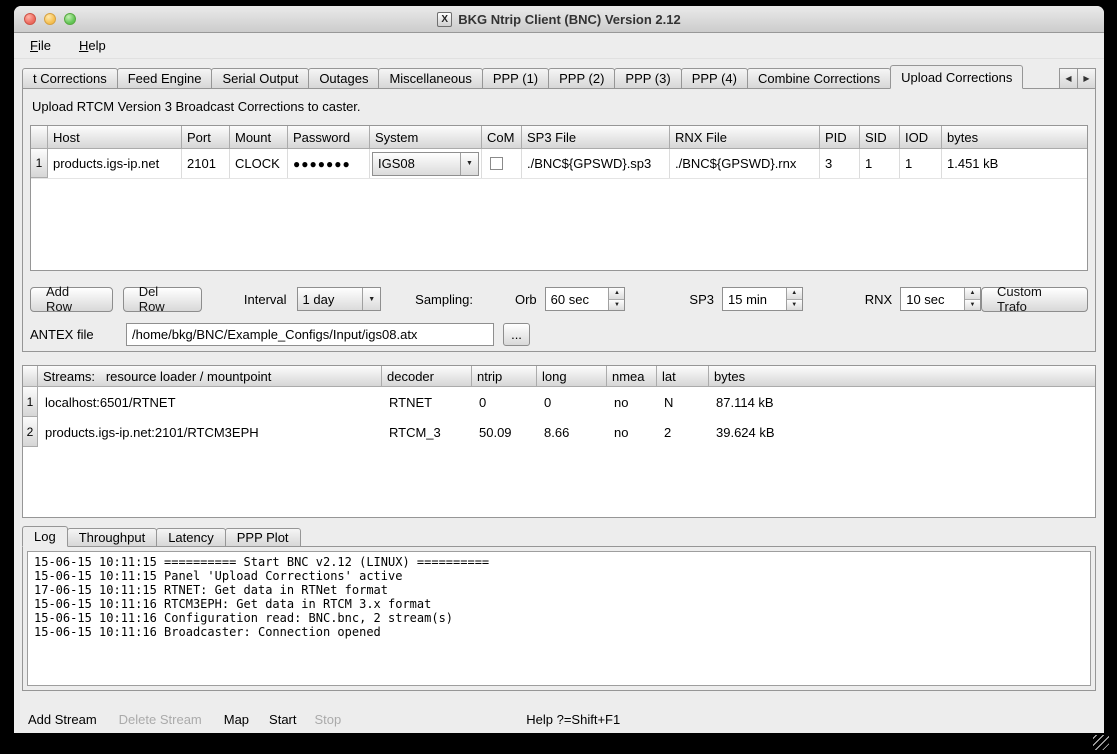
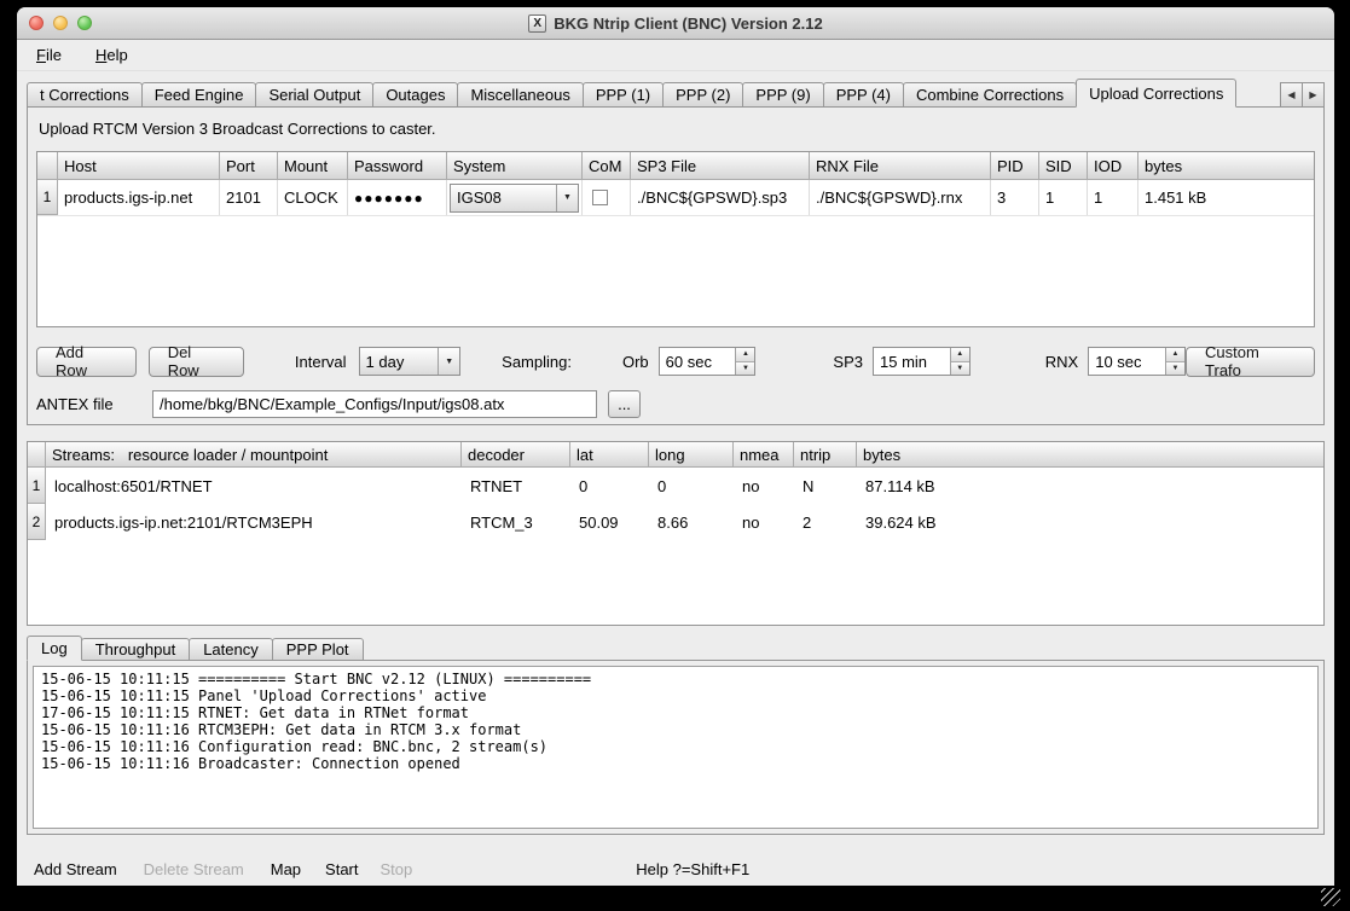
  X
  BKG Ntrip Client (BNC) Version 2.12
  File
  Help
  t Corrections
  Feed Engine
  Serial Output
  Outages
  Miscellaneous
  PPP (1)
  PPP (2)
- PPP (3)
+ PPP (9)
  PPP (4)
  Combine Corrections
  Upload Corrections
  ◀
  ▶
  Upload RTCM Version 3 Broadcast Corrections to caster.
  Host
  Port
  Mount
  Password
  System
  CoM
  SP3 File
  RNX File
  PID
  SID
  IOD
  bytes
  1
  products.igs-ip.net
  2101
  CLOCK
  ●●●●●●●
  IGS08
  ./BNC${GPSWD}.sp3
  ./BNC${GPSWD}.rnx
  3
  1
  1
  1.451 kB
  Add Row
  Del Row
  Interval
  1 day
  Sampling:
  Orb
  60 sec
  SP3
  15 min
  RNX
  10 sec
  Custom Trafo
  ANTEX file
  /home/bkg/BNC/Example_Configs/Input/igs08.atx
  ...
  Streams: resource loader / mountpoint
  decoder
- ntrip
+ lat
  long
  nmea
- lat
+ ntrip
  bytes
  1
  localhost:6501/RTNET
  RTNET
  0
  0
  no
  N
  87.114 kB
  2
  products.igs-ip.net:2101/RTCM3EPH
  RTCM_3
  50.09
  8.66
  no
  2
  39.624 kB
  Log
  Throughput
  Latency
  PPP Plot
  15-06-15 10:11:15 ========== Start BNC v2.12 (LINUX) ==========
  15-06-15 10:11:15 Panel 'Upload Corrections' active
  17-06-15 10:11:15 RTNET: Get data in RTNet format
  15-06-15 10:11:16 RTCM3EPH: Get data in RTCM 3.x format
  15-06-15 10:11:16 Configuration read: BNC.bnc, 2 stream(s)
  15-06-15 10:11:16 Broadcaster: Connection opened
  Add Stream
  Delete Stream
  Map
  Start
  Stop
  Help ?=Shift+F1
